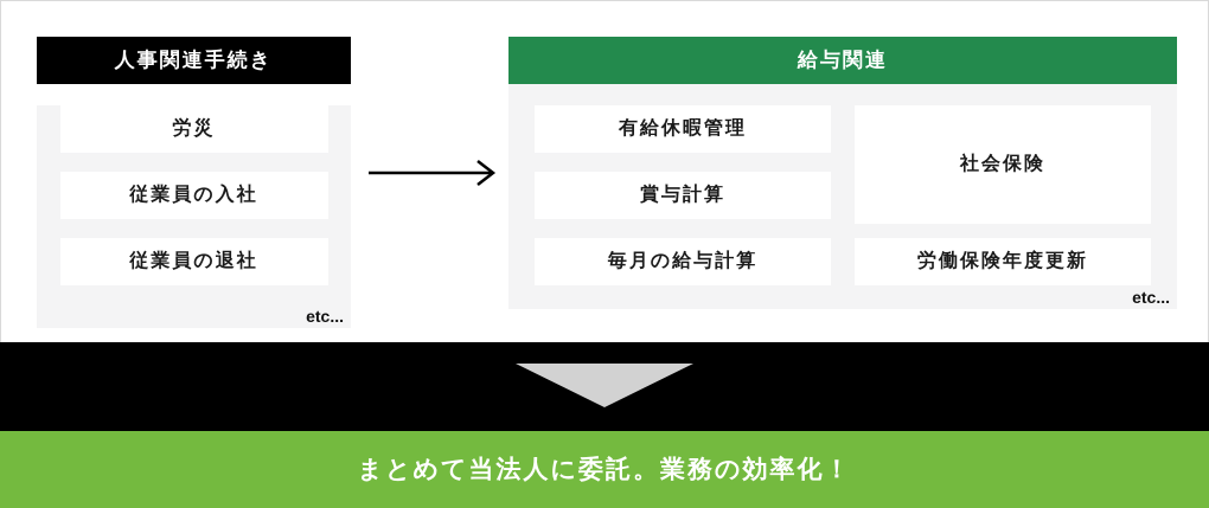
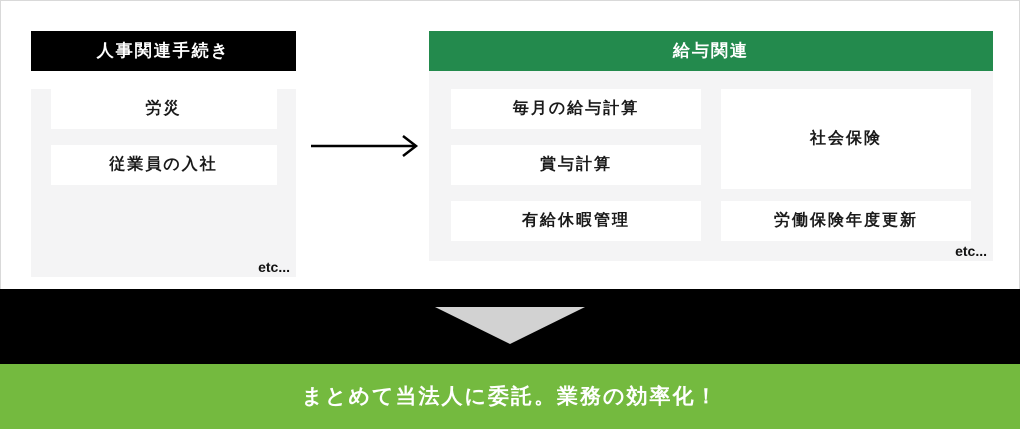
  人事関連手続き
  労災
  従業員の入社
- 従業員の退社
  etc...
  給与関連
- 有給休暇管理
+ 毎月の給与計算
  賞与計算
- 毎月の給与計算
+ 有給休暇管理
  社会保険
  労働保険年度更新
  etc...
  まとめて当法人に委託。業務の効率化！
